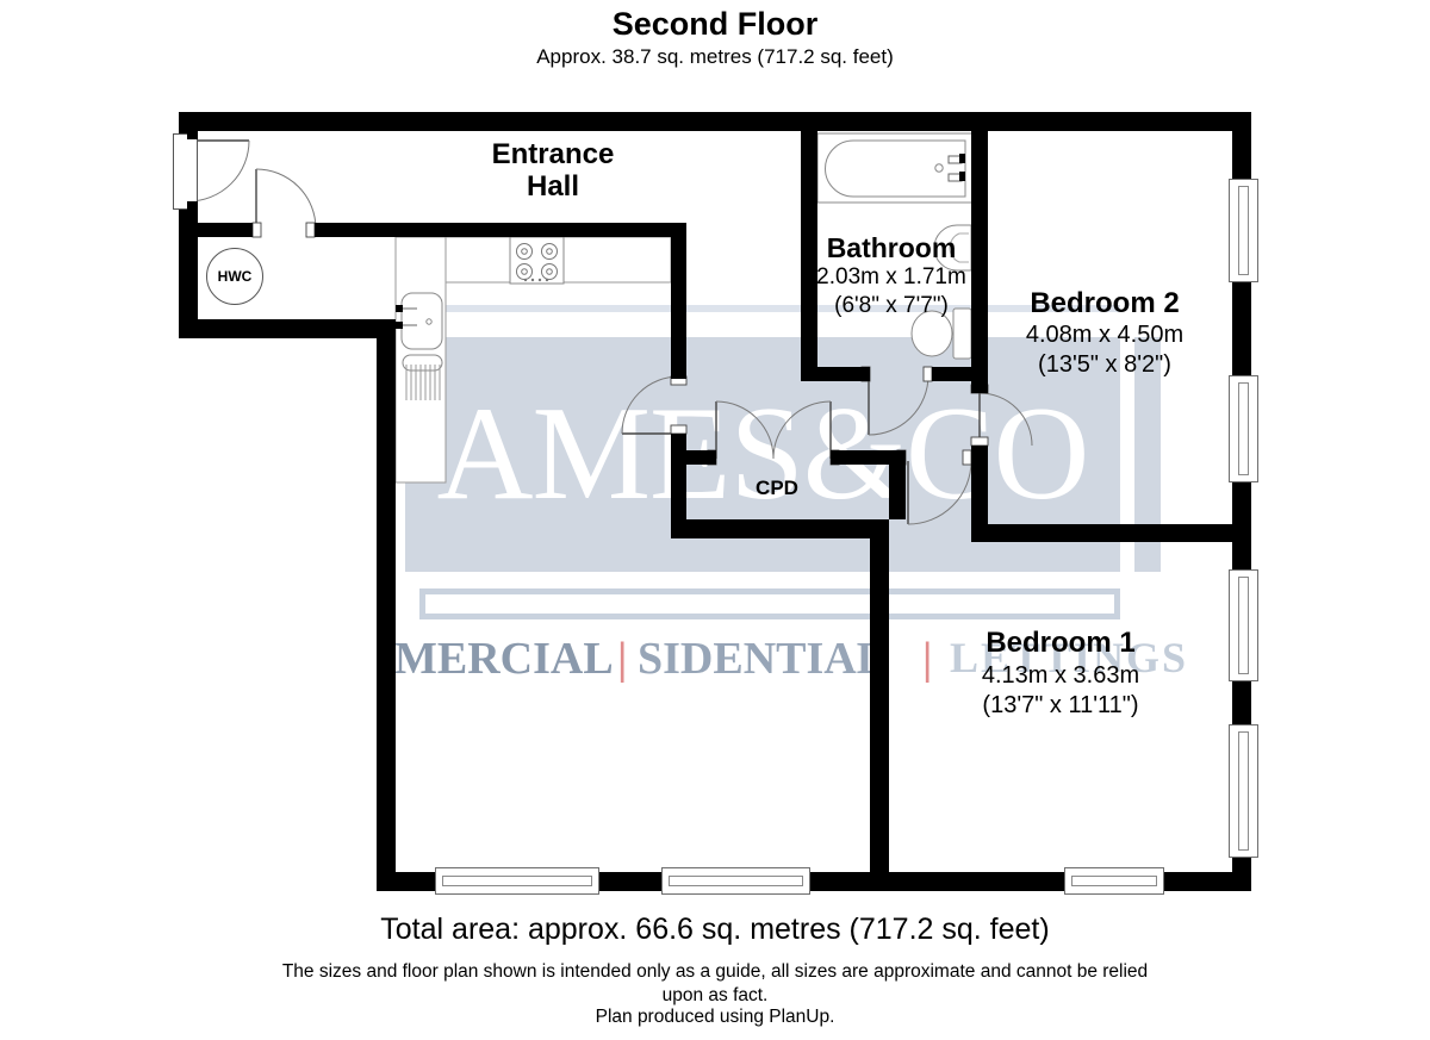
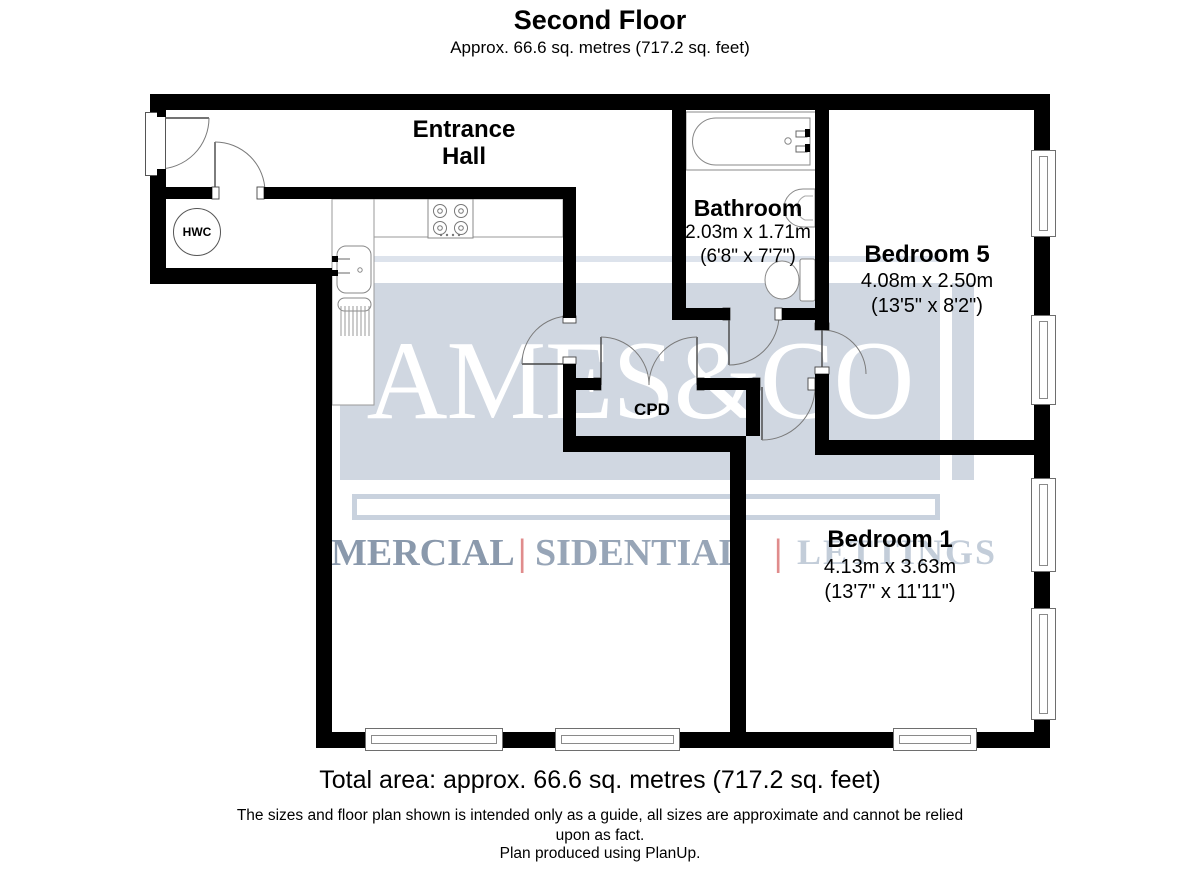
  Second Floor
- Approx. 38.7 sq. metres (717.2 sq. feet)
+ Approx. 66.6 sq. metres (717.2 sq. feet)
  AMSCO
  MERCIAL
  |
  SIDENTIA
  |
  LETTINGS
  HWC
  Entrance
  Hall
  Bathroom
  2.03m x 1.71m
  (6'8" x 7'7")
- Bedroom 2
+ Bedroom 5
- 4.08m x 4.50m
+ 4.08m x 2.50m
  (13'5" x 8'2")
  Bedroom 1
  4.13m x 3.63m
  (13'7" x 11'11")
  CPD
  Total area: approx. 66.6 sq. metres (717.2 sq. feet)
  The sizes and floor plan shown is intended only as a guide, all sizes are approximate and cannot be relied
  upon as fact.
  Plan produced using PlanUp.
